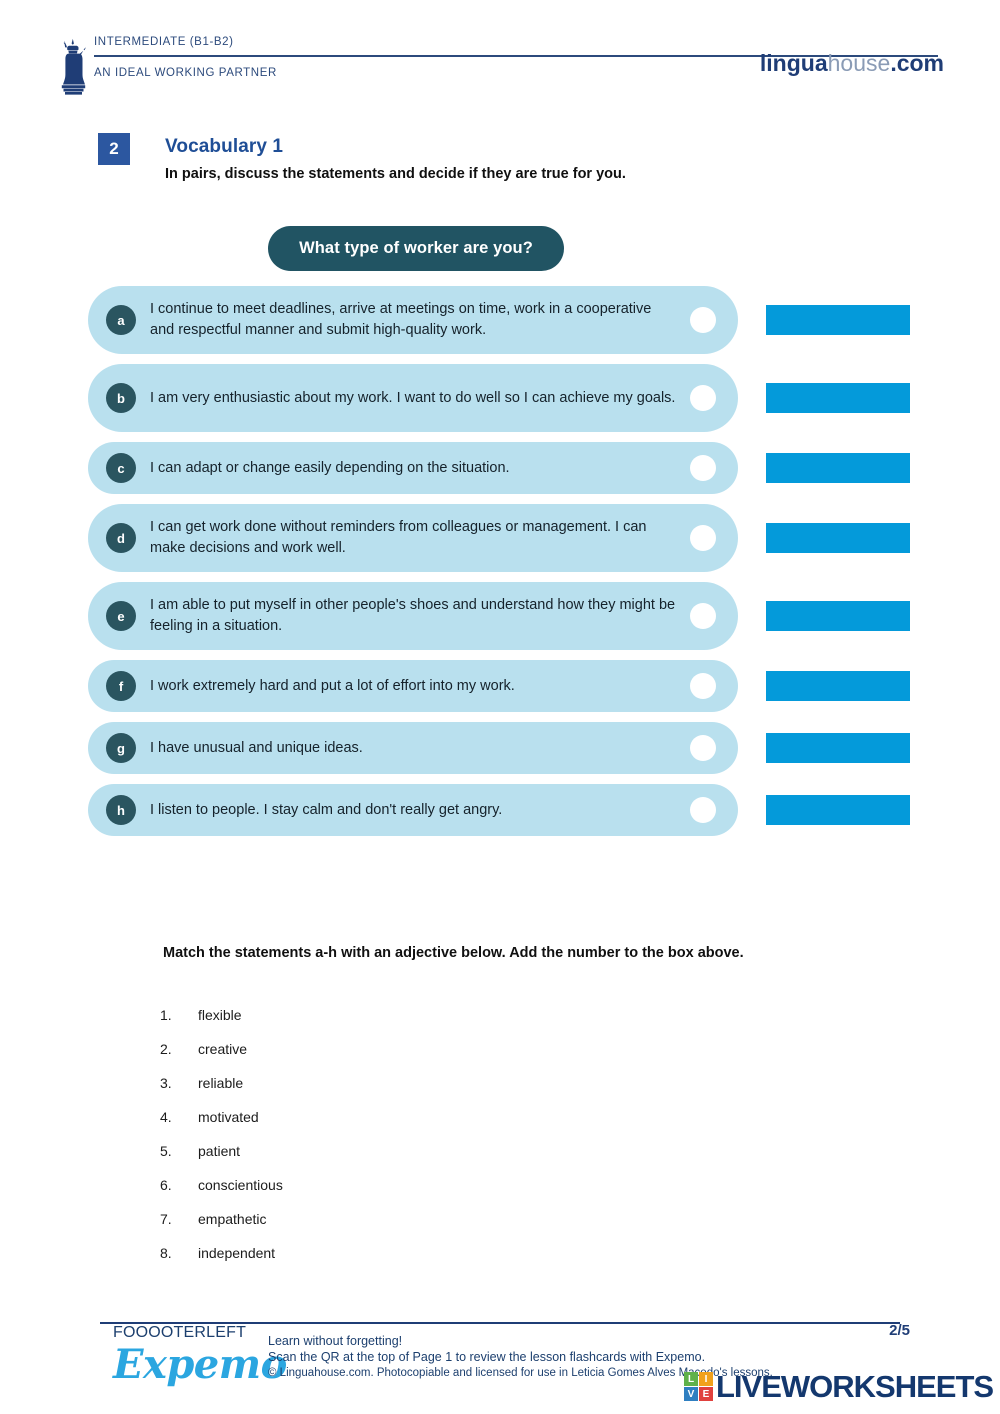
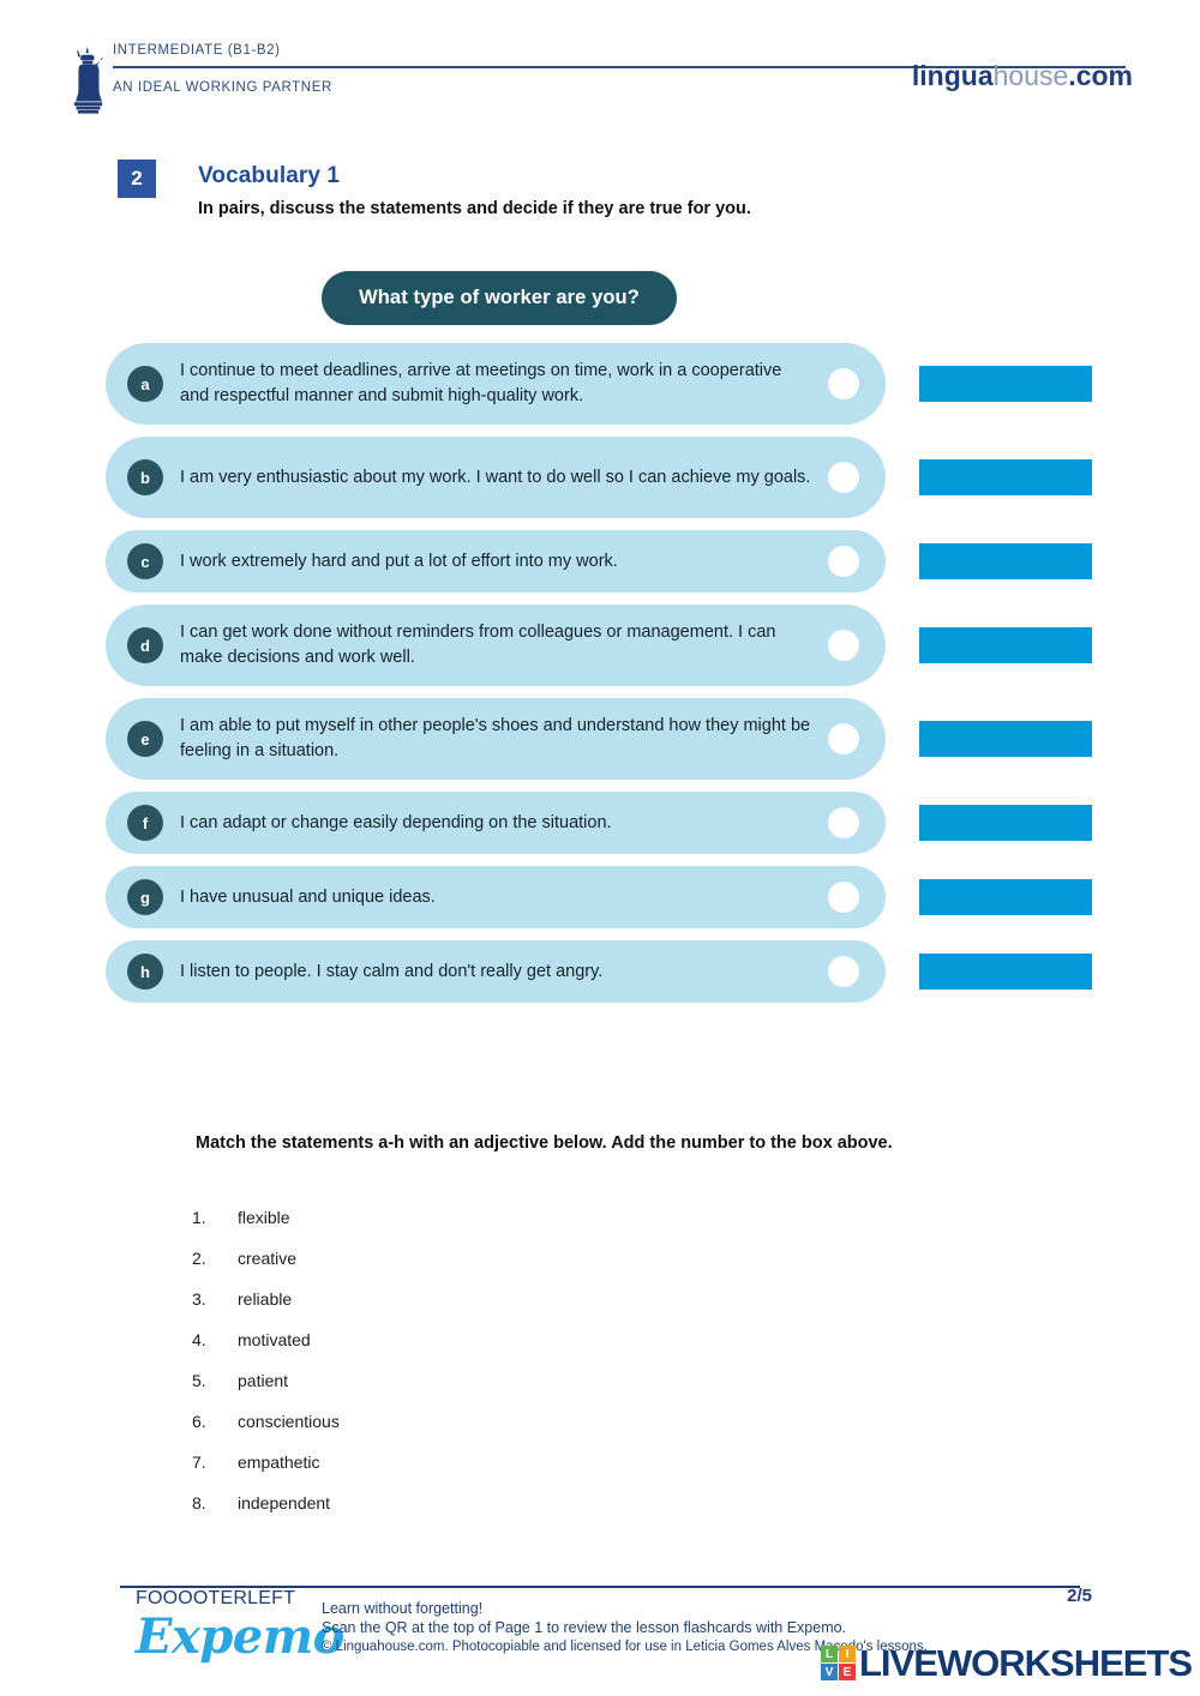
  INTERMEDIATE (B1-B2)
  AN IDEAL WORKING PARTNER
  linguahouse.com
  2
  Vocabulary 1
  In pairs, discuss the statements and decide if they are true for you.
  What type of worker are you?
  a
  I continue to meet deadlines, arrive at meetings on time, work in a cooperative and respectful manner and submit high-quality work.
  b
  I am very enthusiastic about my work. I want to do well so I can achieve my goals.
  c
- I can adapt or change easily depending on the situation.
+ I work extremely hard and put a lot of effort into my work.
  d
  I can get work done without reminders from colleagues or management. I can make decisions and work well.
  e
  I am able to put myself in other people's shoes and understand how they might be feeling in a situation.
  f
- I work extremely hard and put a lot of effort into my work.
+ I can adapt or change easily depending on the situation.
  g
  I have unusual and unique ideas.
  h
  I listen to people. I stay calm and don't really get angry.
  Match the statements a-h with an adjective below. Add the number to the box above.
  1.
  flexible
  2.
  creative
  3.
  reliable
  4.
  motivated
  5.
  patient
  6.
  conscientious
  7.
  empathetic
  8.
  independent
  FOOOOTERLEFT
  Expemo
  Learn without forgetting!
  Scan the QR at the top of Page 1 to review the lesson flashcards with Expemo.
  © Linguahouse.com. Photocopiable and licensed for use in Leticia Gomes Alveso's lessons.
  2/5
  L
  I
  V
  E
  LIVEWORKSHEETS
